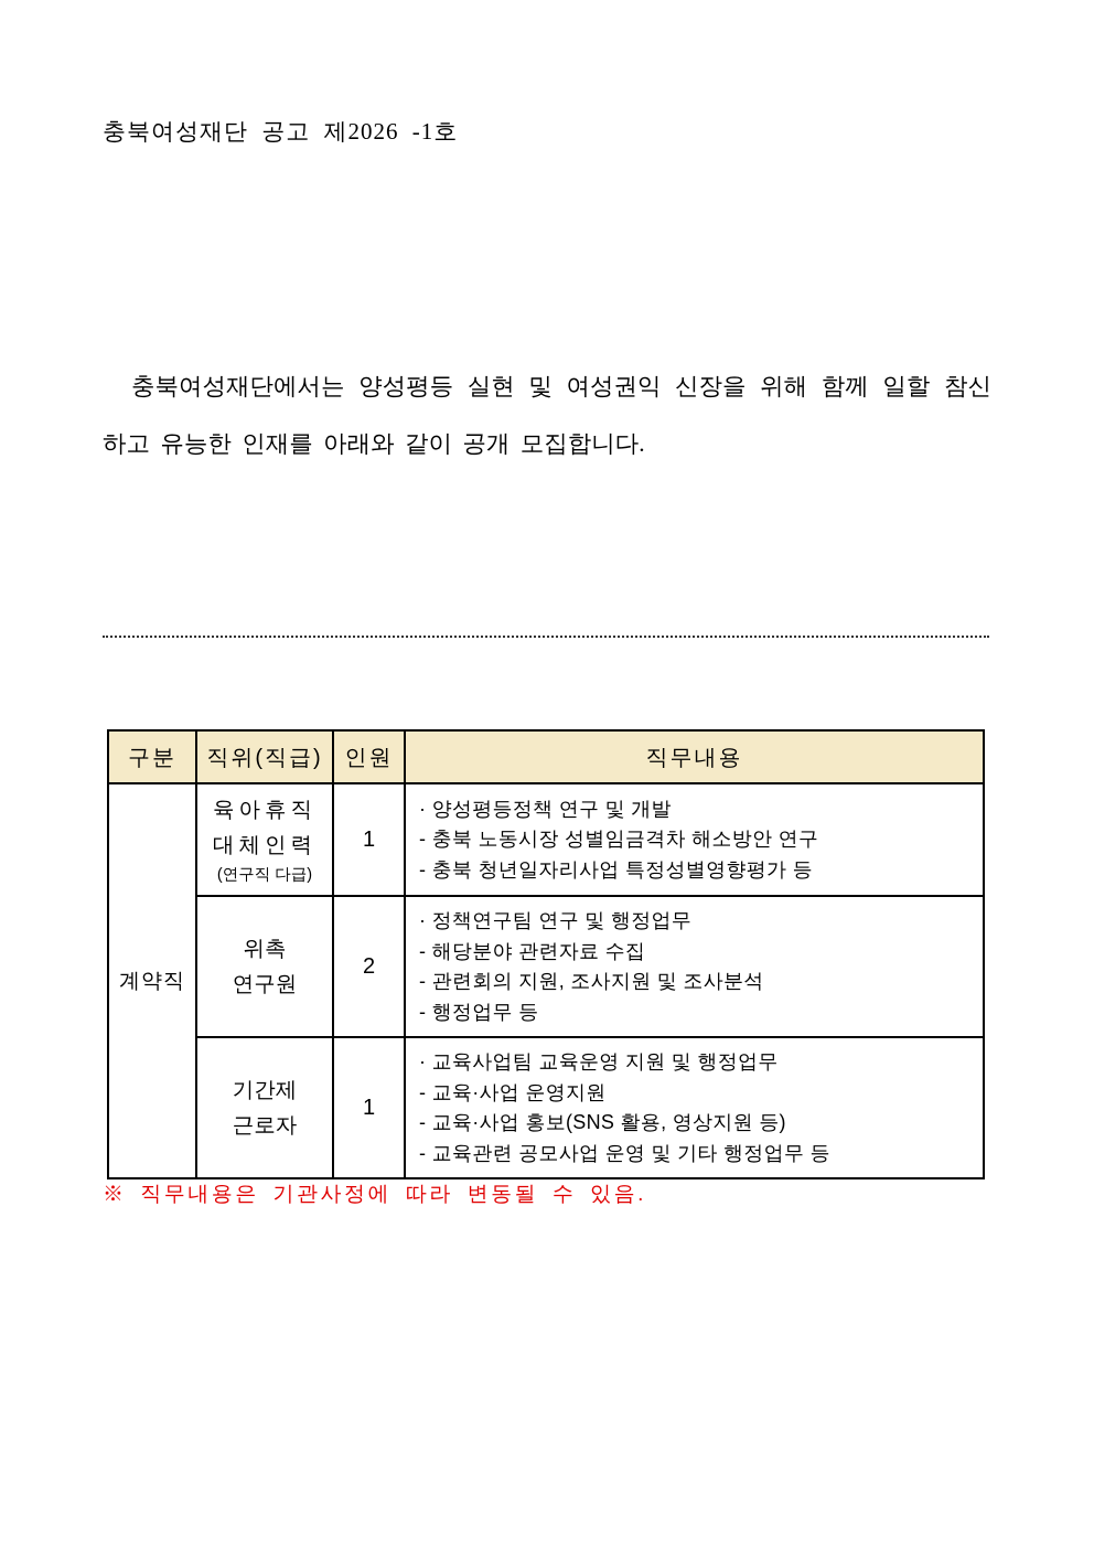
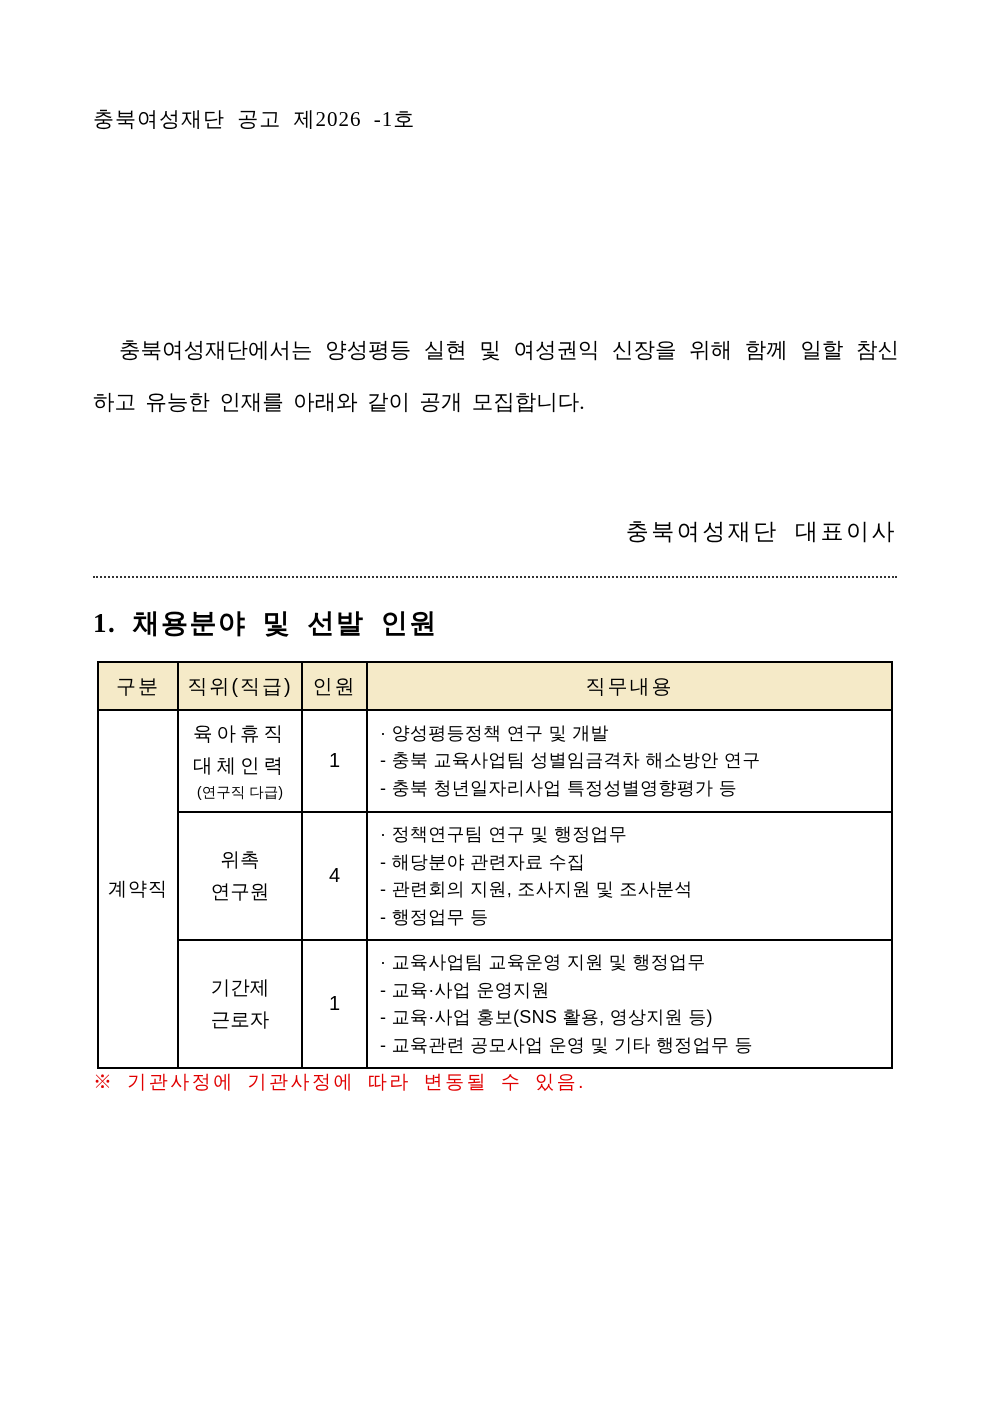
  충북여성재단 공고 제2026 -1호
  충북여성재단에서는 양성평등 실현 및 여성권익 신장을 위해 함께 일할 참신
  하고 유능한 인재를 아래와 같이 공개 모집합니다.
+ 충북여성재단 대표이사
+ 1. 채용분야 및 선발 인원
  구분	직위(직급)	인원	직무내용
- 계약직	육아휴직 대체인력 (연구직 다급)	1	· 양성평등정책 연구 및 개발 - 충북 노동시장 성별임금격차 해소방안 연구 - 충북 청년일자리사업 특정성별영향평가 등
+ 계약직	육아휴직 대체인력 (연구직 다급)	1	· 양성평등정책 연구 및 개발 - 충북 교육사업팀 성별임금격차 해소방안 연구 - 충북 청년일자리사업 특정성별영향평가 등
- 위촉 연구원	2	· 정책연구팀 연구 및 행정업무 - 해당분야 관련자료 수집 - 관련회의 지원, 조사지원 및 조사분석 - 행정업무 등
+ 위촉 연구원	4	· 정책연구팀 연구 및 행정업무 - 해당분야 관련자료 수집 - 관련회의 지원, 조사지원 및 조사분석 - 행정업무 등
  기간제 근로자	1	· 교육사업팀 교육운영 지원 및 행정업무 - 교육·사업 운영지원 - 교육·사업 홍보(SNS 활용, 영상지원 등) - 교육관련 공모사업 운영 및 기타 행정업무 등
- ※ 직무내용은 기관사정에 따라 변동될 수 있음.
+ ※ 기관사정에 기관사정에 따라 변동될 수 있음.
